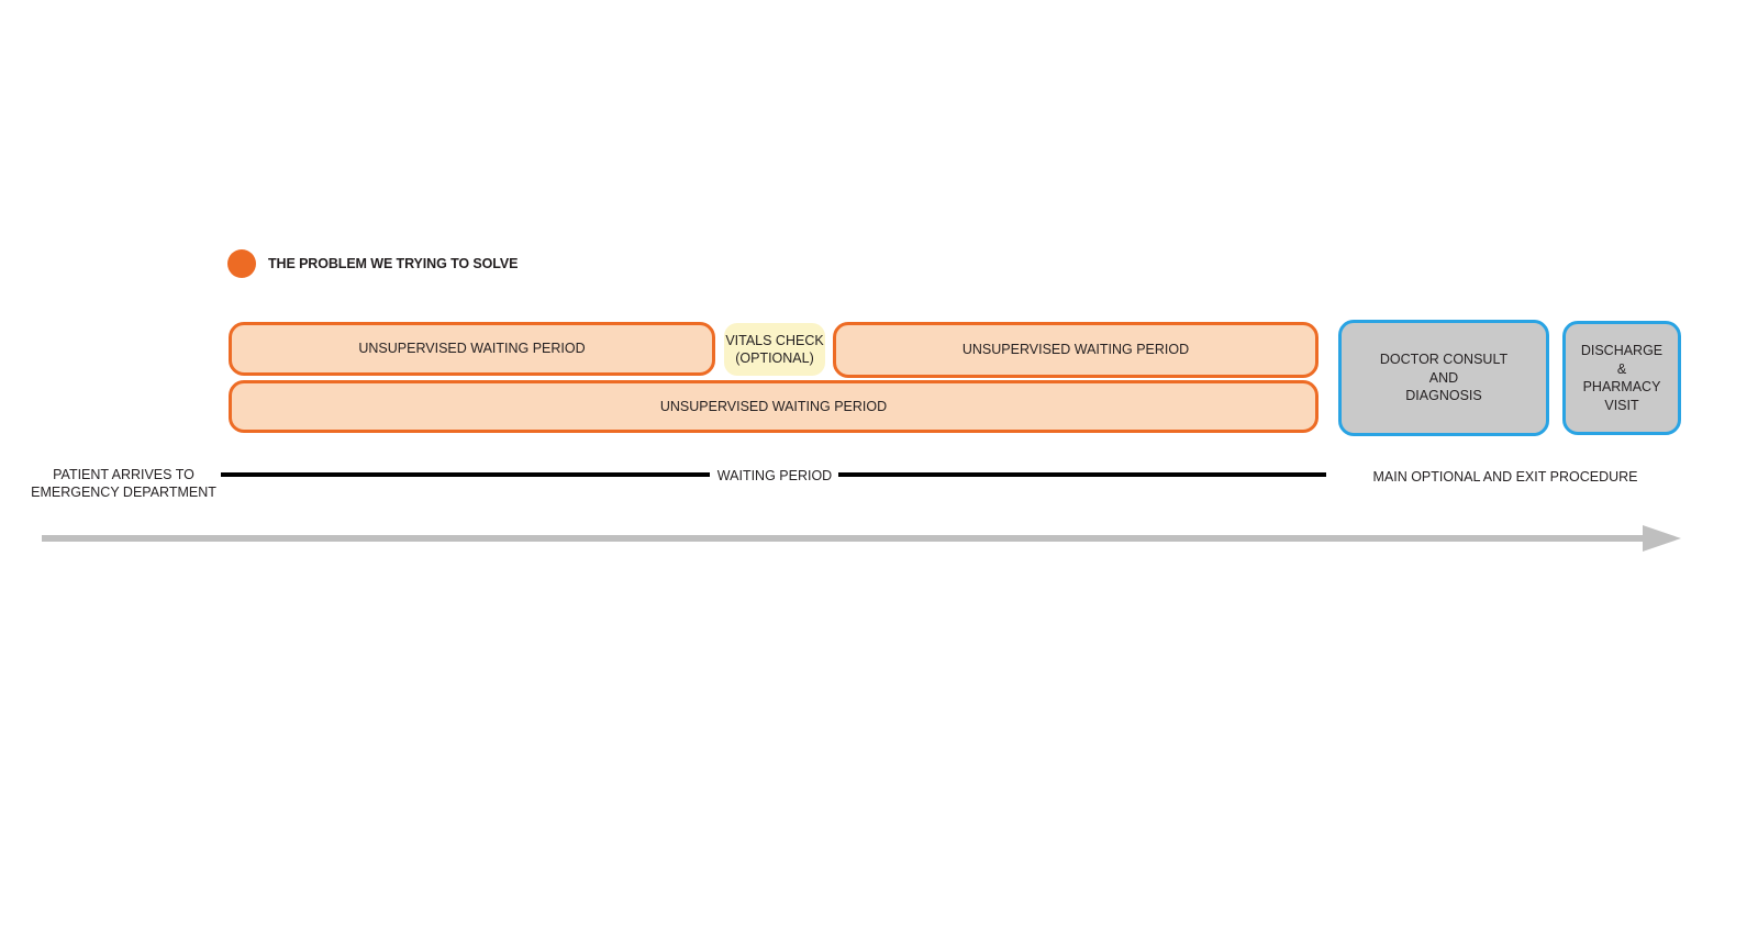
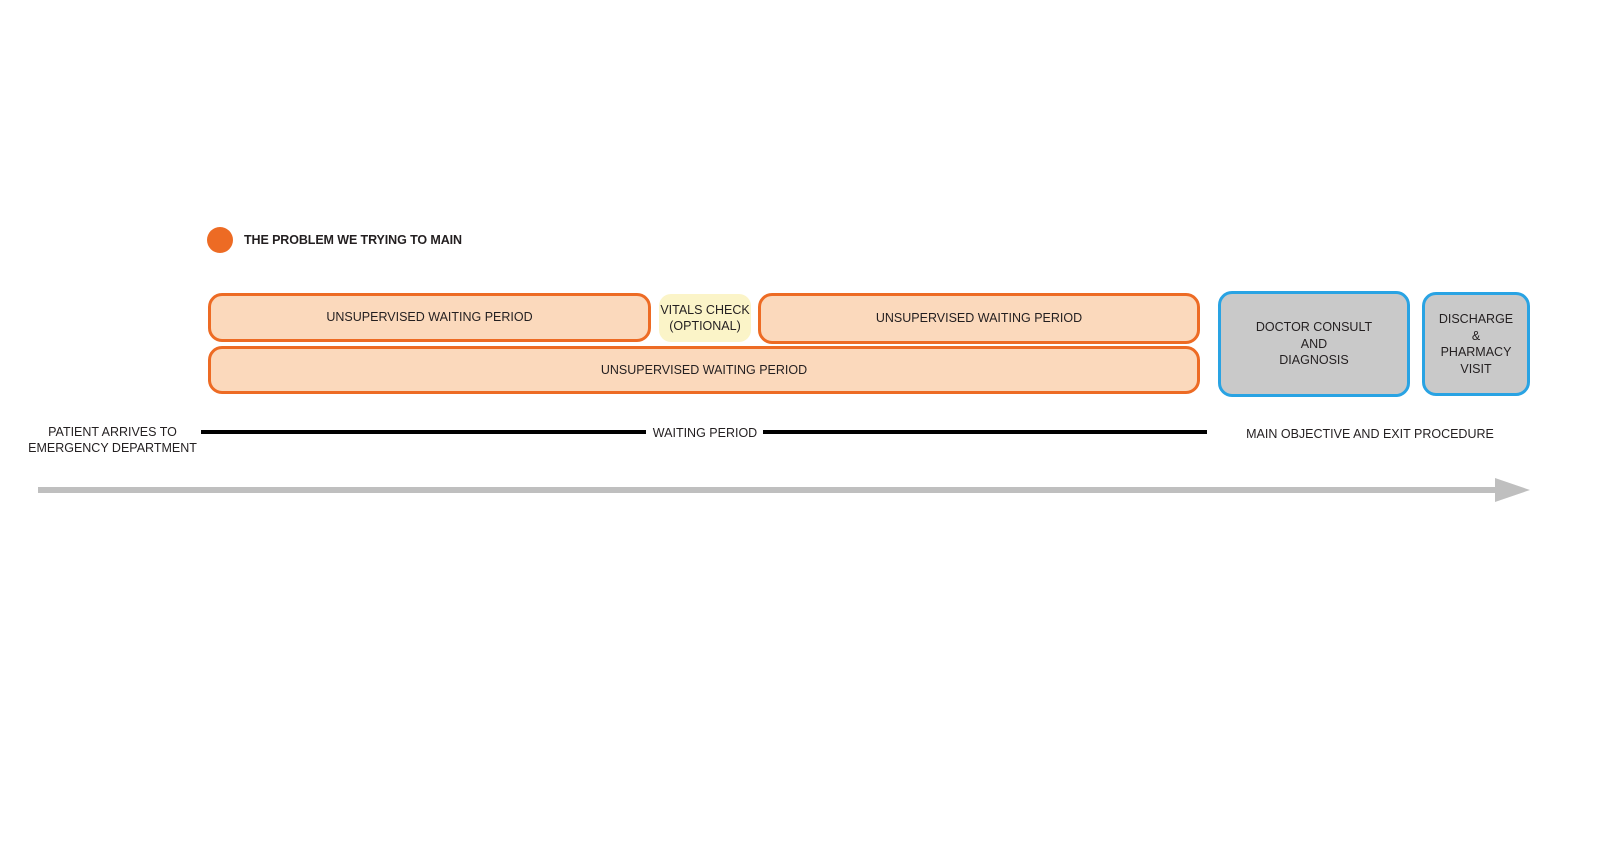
- THE PROBLEM WE TRYING TO SOLVE
+ THE PROBLEM WE TRYING TO MAIN
  UNSUPERVISED WAITING PERIOD
  VITALS CHECK
  (OPTIONAL)
  UNSUPERVISED WAITING PERIOD
  UNSUPERVISED WAITING PERIOD
  DOCTOR CONSULT
  AND
  DIAGNOSIS
  DISCHARGE
  &
  PHARMACY VISIT
  PATIENT ARRIVES TO
  EMERGENCY DEPARTMENT
  WAITING PERIOD
- MAIN OPTIONAL AND EXIT PROCEDURE
+ MAIN OBJECTIVE AND EXIT PROCEDURE
